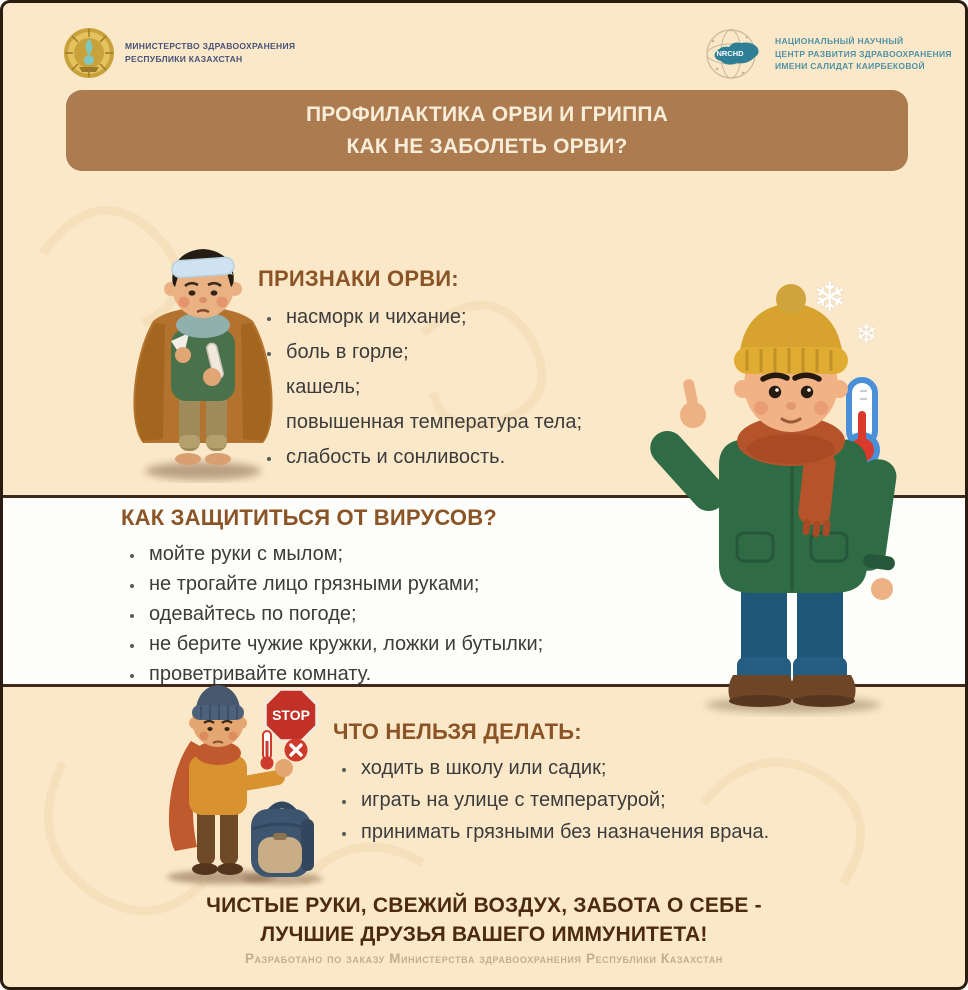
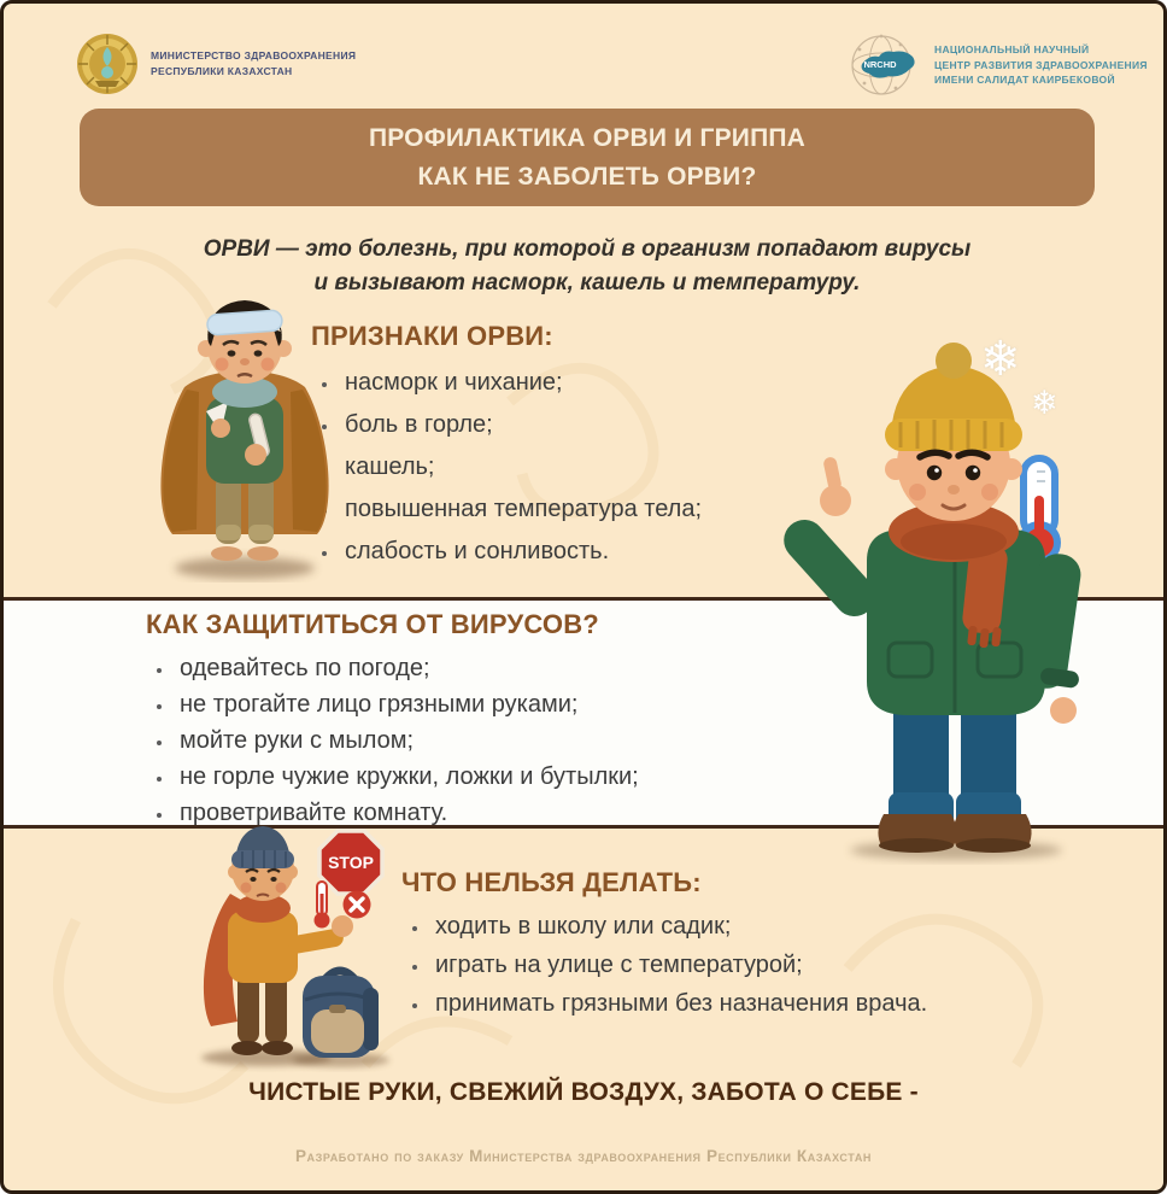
  МИНИСТЕРСТВО ЗДРАВООХРАНЕНИЯ
  РЕСПУБЛИКИ КАЗАХСТАН
  NRCHD
  НАЦИОНАЛЬНЫЙ НАУЧНЫЙ
  ЦЕНТР РАЗВИТИЯ ЗДРАВООХРАНЕНИЯ
  ИМЕНИ САЛИДАТ КАИРБЕКОВОЙ
  ПРОФИЛАКТИКА ОРВИ И ГРИППА
  КАК НЕ ЗАБОЛЕТЬ ОРВИ?
+ ОРВИ — это болезнь, при которой в организм попадают вирусы и вызывают насморк, кашель и температуру.
  ПРИЗНАКИ ОРВИ:
  насморк и чихание;
  боль в горле;
  кашель;
  повышенная температура тела;
  слабость и сонливость.
  КАК ЗАЩИТИТЬСЯ ОТ ВИРУСОВ?
- мойте руки с мылом;
+ одевайтесь по погоде;
  не трогайте лицо грязными руками;
- одевайтесь по погоде;
+ мойте руки с мылом;
- не берите чужие кружки, ложки и бутылки;
+ не горле чужие кружки, ложки и бутылки;
  проветривайте комнату.
  ❄
  ❄
  STOP
  ЧТО НЕЛЬЗЯ ДЕЛАТЬ:
  ходить в школу или садик;
  играть на улице с температурой;
  принимать грязными без назначения врача.
  ЧИСТЫЕ РУКИ, СВЕЖИЙ ВОЗДУХ, ЗАБОТА О СЕБЕ -
- ЛУЧШИЕ ДРУЗЬЯ ВАШЕГО ИММУНИТЕТА!
  Разработано по заказу Министерства здравоохранения Республики Казахстан
